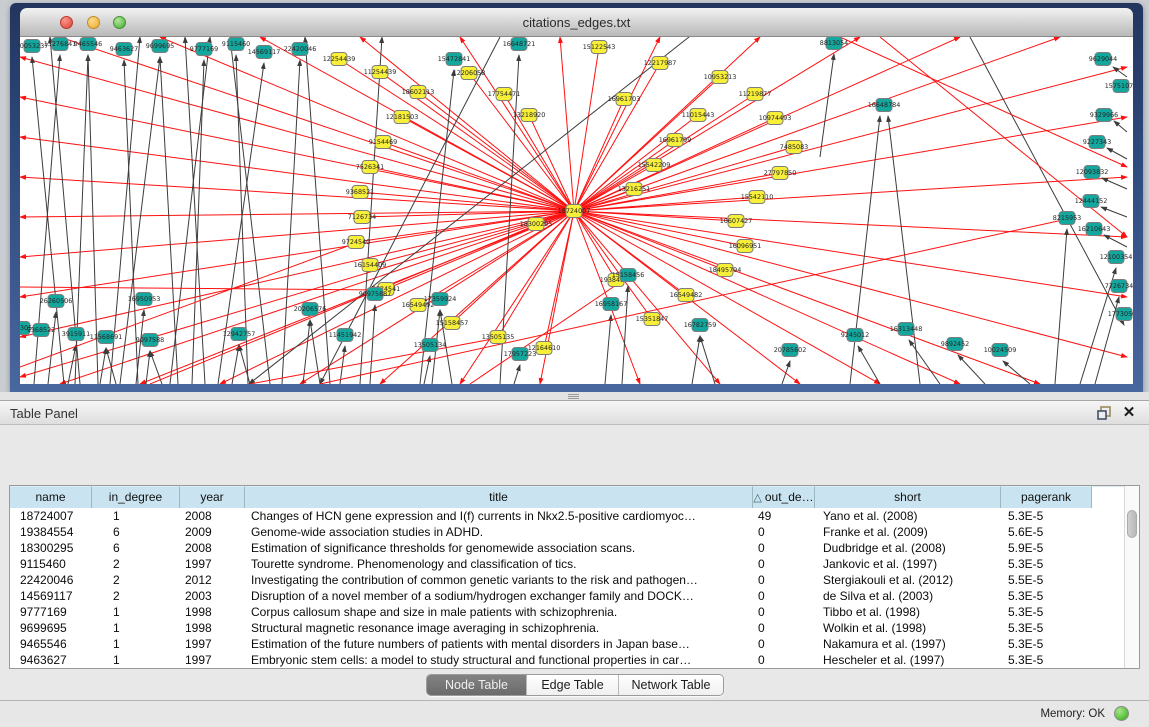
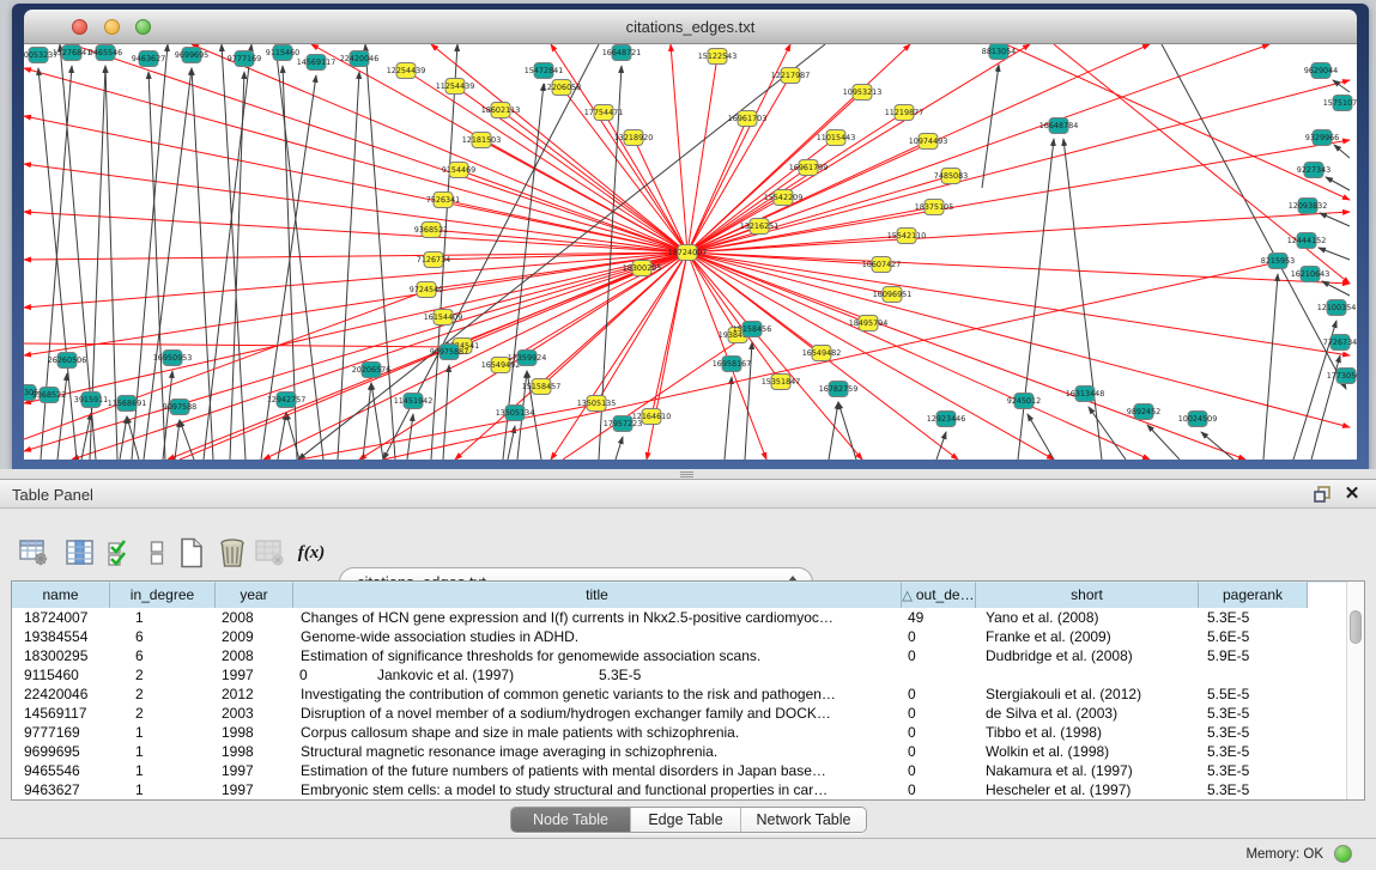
  citations_edges.txt
  18724007
  12254439
  11254439
  18602113
  12181503
  9154469
  7526341
  9368521
  7126734
  9724540
  16154409
  16549492
  15158457
  13505135
  12164610
  12206058
  17754471
  13218920
  15122543
  12217987
  10953213
  11219877
  10974493
  7485083
- 27797850
+ 18375105
  15542110
  10607427
  16096951
  18495794
  16549482
  13216251
  15542209
  16961799
  18300295
  16961703
  11015443
  15351847
  0053237
  15276841
  9465546
  9463627
  9699695
  9777169
  9115460
  14569117
  22420046
  15472841
  16648721
  8813054
  9368522
  26260506
  3915911
  11568691
  16950953
  9097588
  12942757
  20206576
  11451942
  90975887
  17359924
  13505134
  17957223
  16958167
  16782759
- 20785602
+ 12923446
  9245012
  16313448
  9892452
  10024509
  16648784
  1575107
  9329966
  9227343
  12093832
  12444152
  16210643
  8215953
  12100354
  7726734
  9629044
  177305
  15158456
  Table Panel
  ✕
+ f(x)
  name
  in_degree
  year
  title
  △ out_de…
  short
  pagerank
  18724007
  1
  2008
  Changes of HCN gene expression and I(f) currents in Nkx2.5-positive cardiomyoc…
  49
  Yano et al. (2008)
  5.3E-5
  19384554
  6
  2009
  Genome-wide association studies in ADHD.
  0
  Franke et al. (2009)
  5.6E-5
  18300295
  6
  2008
  Estimation of significance thresholds for genomewide association scans.
  0
  Dudbridge et al. (2008)
  5.9E-5
  9115460
  2
  1997
- Tourette syndrome. Phenomenology and classification of tics.
  0
  Jankovic et al. (1997)
  5.3E-5
  22420046
  2
  2012
  Investigating the contribution of common genetic variants to the risk and pathogen…
  0
  Stergiakouli et al. (2012)
  5.5E-5
  14569117
  2
  2003
  Disruption of a novel member of a sodium/hydrogen exchanger family and DOCK…
  0
  de Silva et al. (2003)
  5.3E-5
  9777169
  1
  1998
  Corpus callosum shape and size in male patients with schizophrenia.
  0
  Tibbo et al. (1998)
  5.3E-5
  9699695
  1
  1998
  Structural magnetic resonance image averaging in schizophrenia.
  0
  Wolkin et al. (1998)
  5.3E-5
  9465546
  1
  1997
  Estimation of the future numbers of patients with mental disorders in Japan base…
  0
  Nakamura et al. (1997)
  5.3E-5
  9463627
  1
  1997
  Embryonic stem cells: a model to study structural and functional properties in car…
  0
  Hescheler et al. (1997)
  5.3E-5
  Node Table
  Edge Table
  Network Table
  Memory: OK
